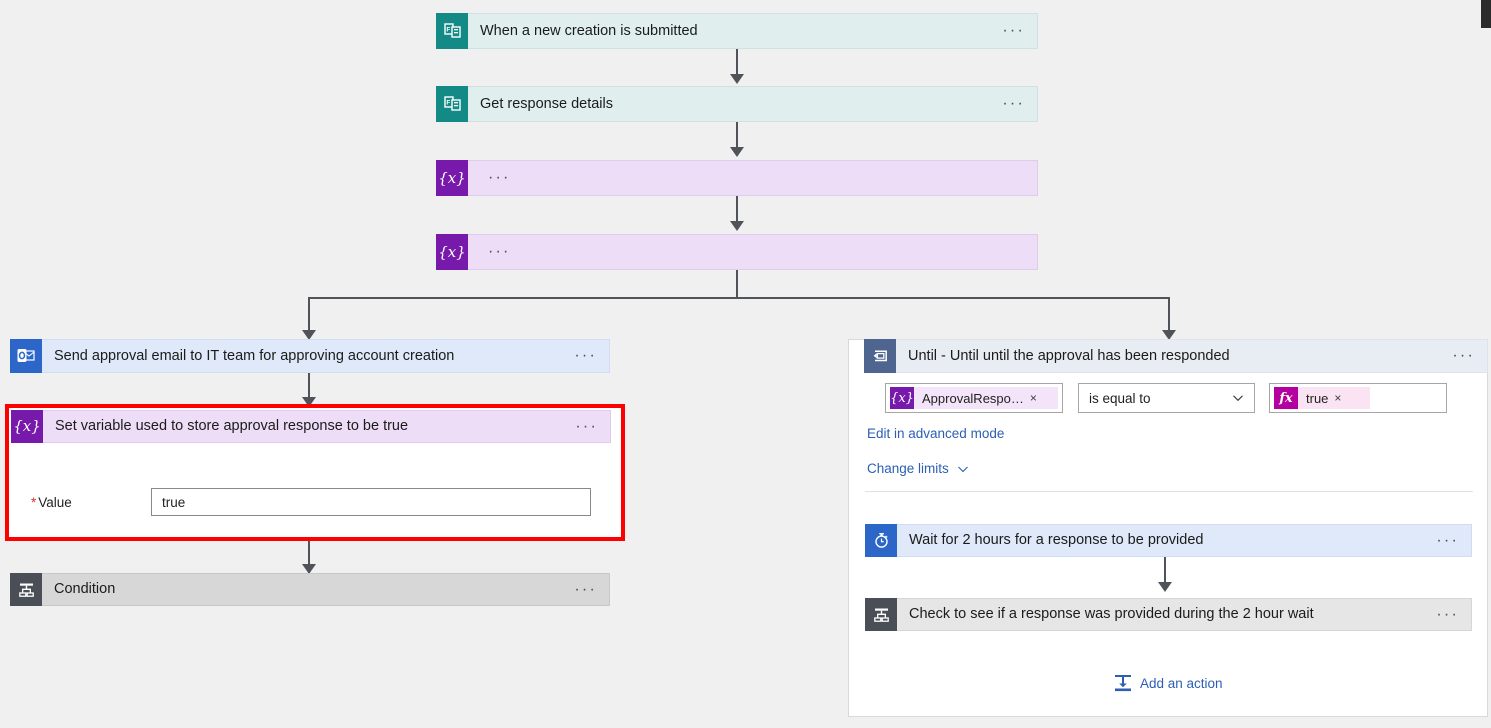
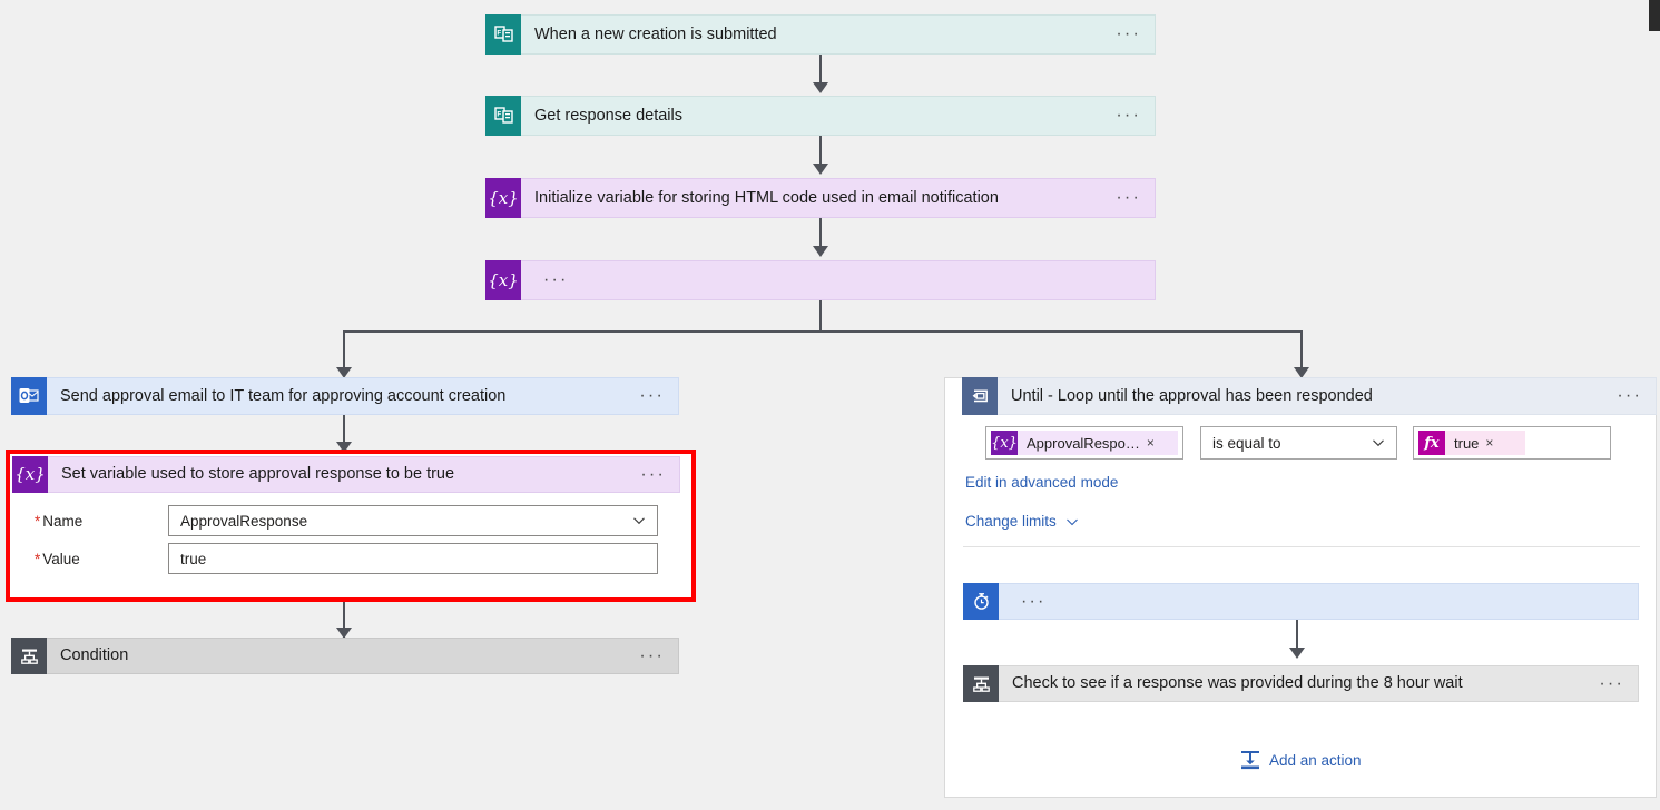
  When a new creation is submitted
  ···
  Get response details
  ···
  {x}
+ Initialize variable for storing HTML code used in email notification
  ···
  {x}
  ···
  Send approval email to IT team for approving account creation
  ···
  {x}
  Set variable used to store approval response to be true
  ···
+ * Name
+ ApprovalResponse
  * Value
  true
  Condition
  ···
- Until - Until until the approval has been responded
+ Until - Loop until the approval has been responded
  ···
  {x}
  ApprovalRespo…
  ×
  is equal to
  fx
  true
  ×
  Edit in advanced mode
  Change limits
- Wait for 2 hours for a response to be provided
  ···
- Check to see if a response was provided during the 2 hour wait
+ Check to see if a response was provided during the 8 hour wait
  ···
  Add an action
